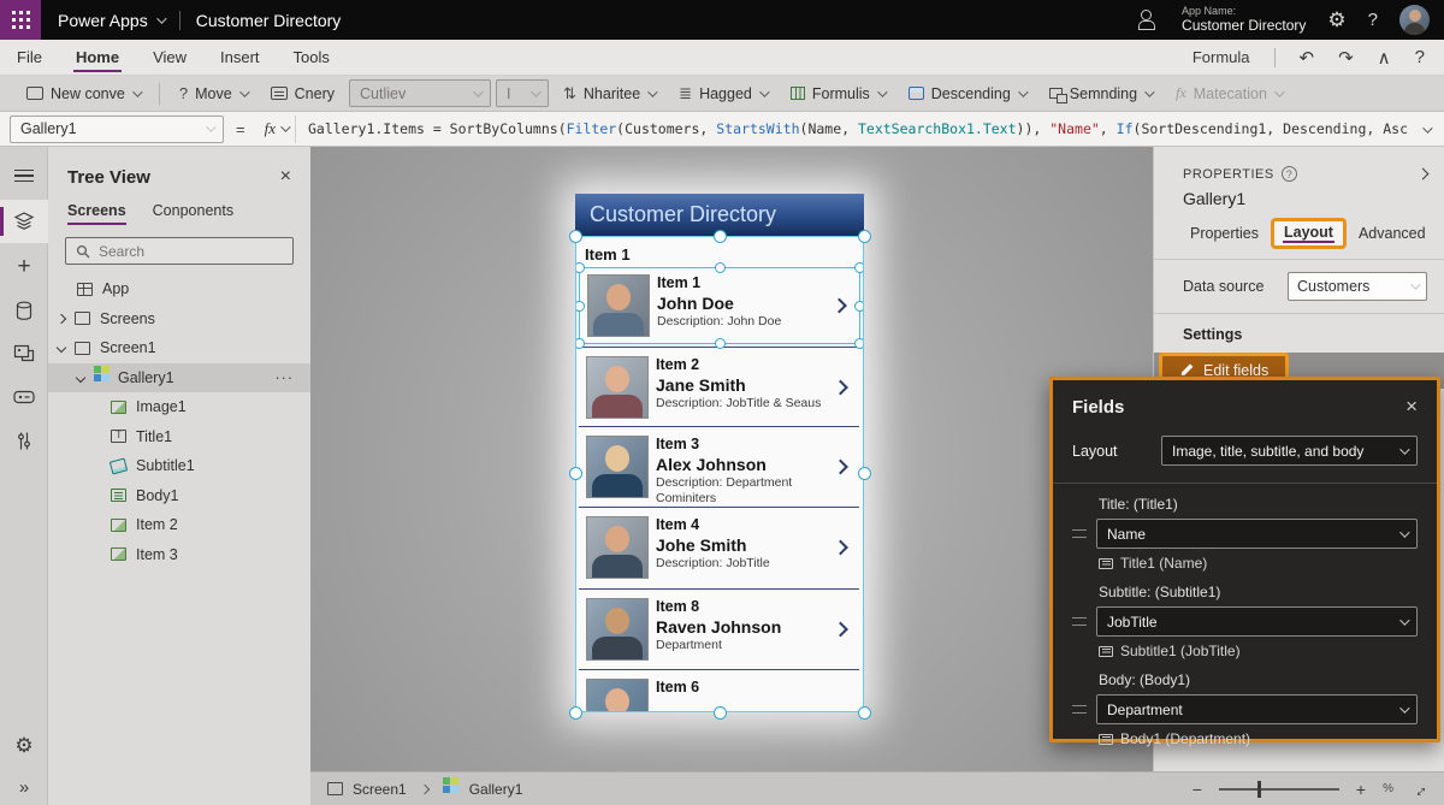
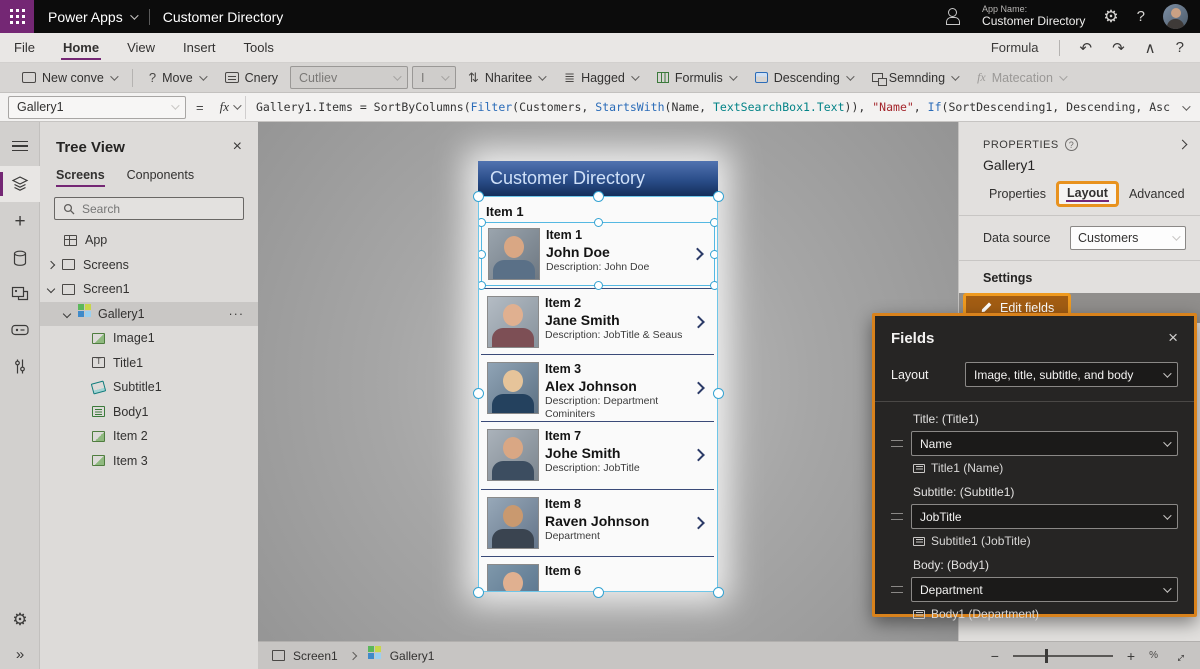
  Power Apps
  Customer Directory
  App Name:
  Customer Directory
  ⚙
  ?
  File
  Home
  View
  Insert
  Tools
  Formula
  ↶
  ↷
  ∧
  ?
  New conve
  ?
  Move
  Cnery
  Cutliev
  I
  ⇅
  Nharitee
  ≣
  Hagged
  Formulis
  Descending
  Semnding
  fx
  Matecation
  Gallery1
  =
  fx
  Gallery1.Items = SortByColumns(Filter(Customers, StartsWith(Name, TextSearchBox1.Text)), "Name", If(SortDescending1, Descending, Asc
  +
  ⚙
  »
  Tree View
  ×
  Screens
  Conponents
  Search
  App
  Screens
  Screen1
  Gallery1
  ···
  Image1
  Title1
  Subtitle1
  Body1
  Item 2
  Item 3
  Customer Directory
  Item 1
  Item 1
  John Doe
  Description: John Doe
  Item 2
  Jane Smith
  Description: JobTitle & Seaus
  Item 3
  Alex Johnson
  Description: Department Cominiters
- Item 4
+ Item 7
  Johe Smith
  Description: JobTitle
  Item 8
  Raven Johnson
  Department
  Item 6
  PROPERTIES
  ?
  Gallery1
  Properties
  Layout
  Advanced
  Data source
  Customers
  Settings
  Edit fields
  Fields
  ×
  Layout
  Image, title, subtitle, and body
  Title: (Title1)
  Name
  Title1 (Name)
  Subtitle: (Subtitle1)
  JobTitle
  Subtitle1 (JobTitle)
  Body: (Body1)
  Department
  Body1 (Department)
  Screen1
  Gallery1
  −
  +
  %
